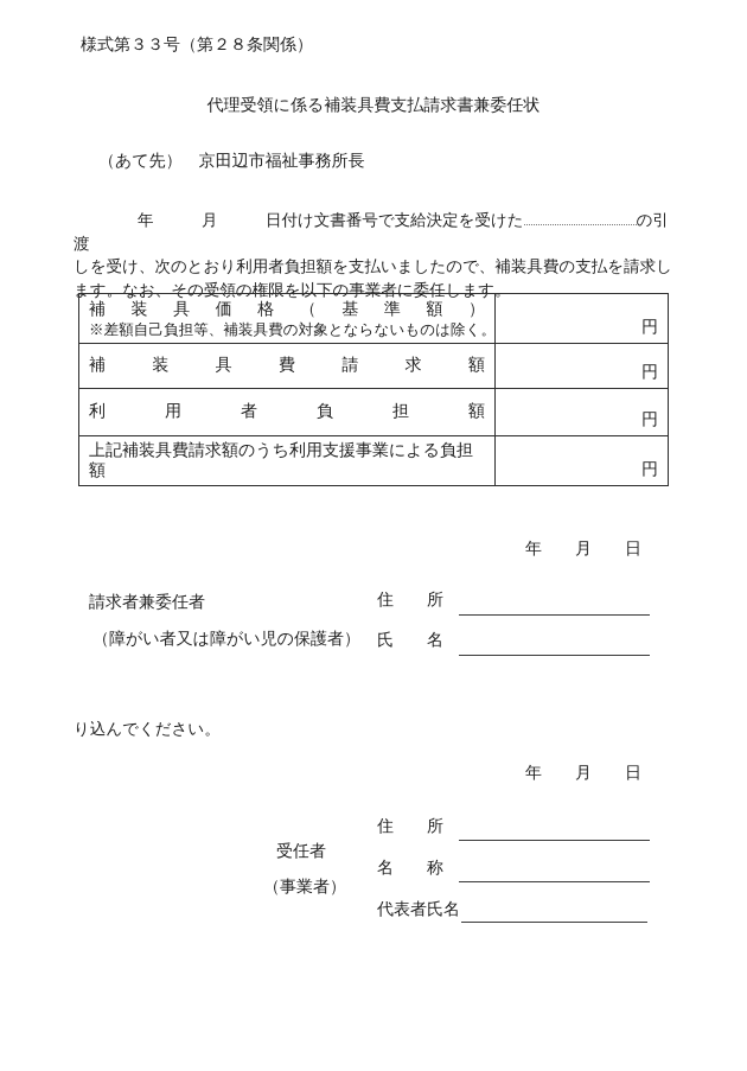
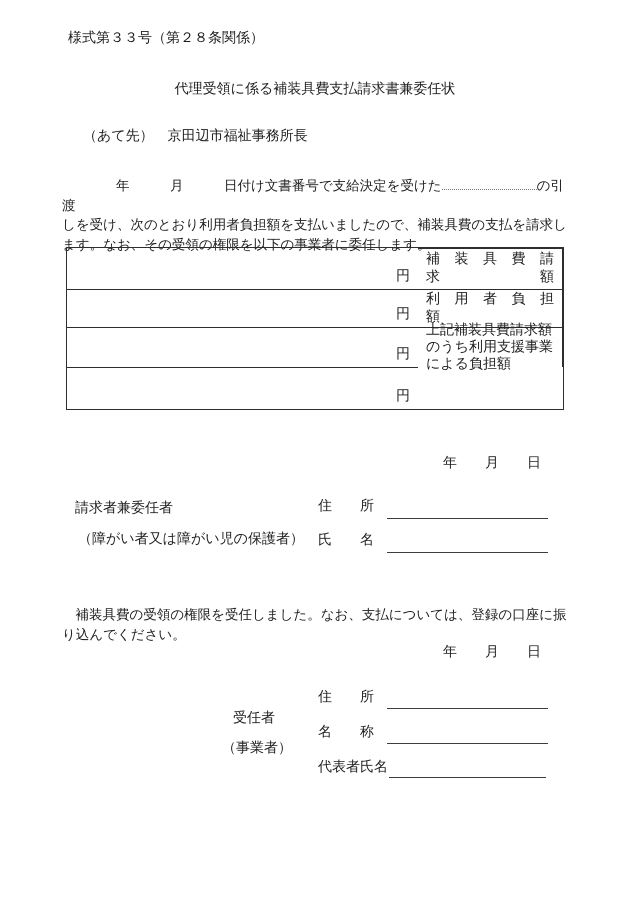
  様式第３３号（第２８条関係）
  代理受領に係る補装具費支払請求書兼委任状
  （あて先） 京田辺市福祉事務所長
  年 月 日付け文書番号で支給決定を受けた の引渡
  しを受け、次のとおり利用者負担額を支払いましたので、補装具費の支払を請求し
  ます。なお、その受領の権限を以下の事業者に委任します。
- 補 装 具 価 格 （ 基 準 額 ）
- ※差額自己負担等、補装具費の対象とならないものは除く。
  円
  補 装 具 費 請 求 額
  円
  利 用 者 負 担 額
  円
  上記補装具費請求額のうち利用支援事業による負担額
  円
  年 月 日
  請求者兼委任者
  （障がい者又は障がい児の保護者）
  住 所
  氏 名
+ 補装具費の受領の権限を受任しました。なお、支払については、登録の口座に振
  り込んでください。
  年 月 日
  受任者
  （事業者）
  住 所
  名 称
  代表者氏名
